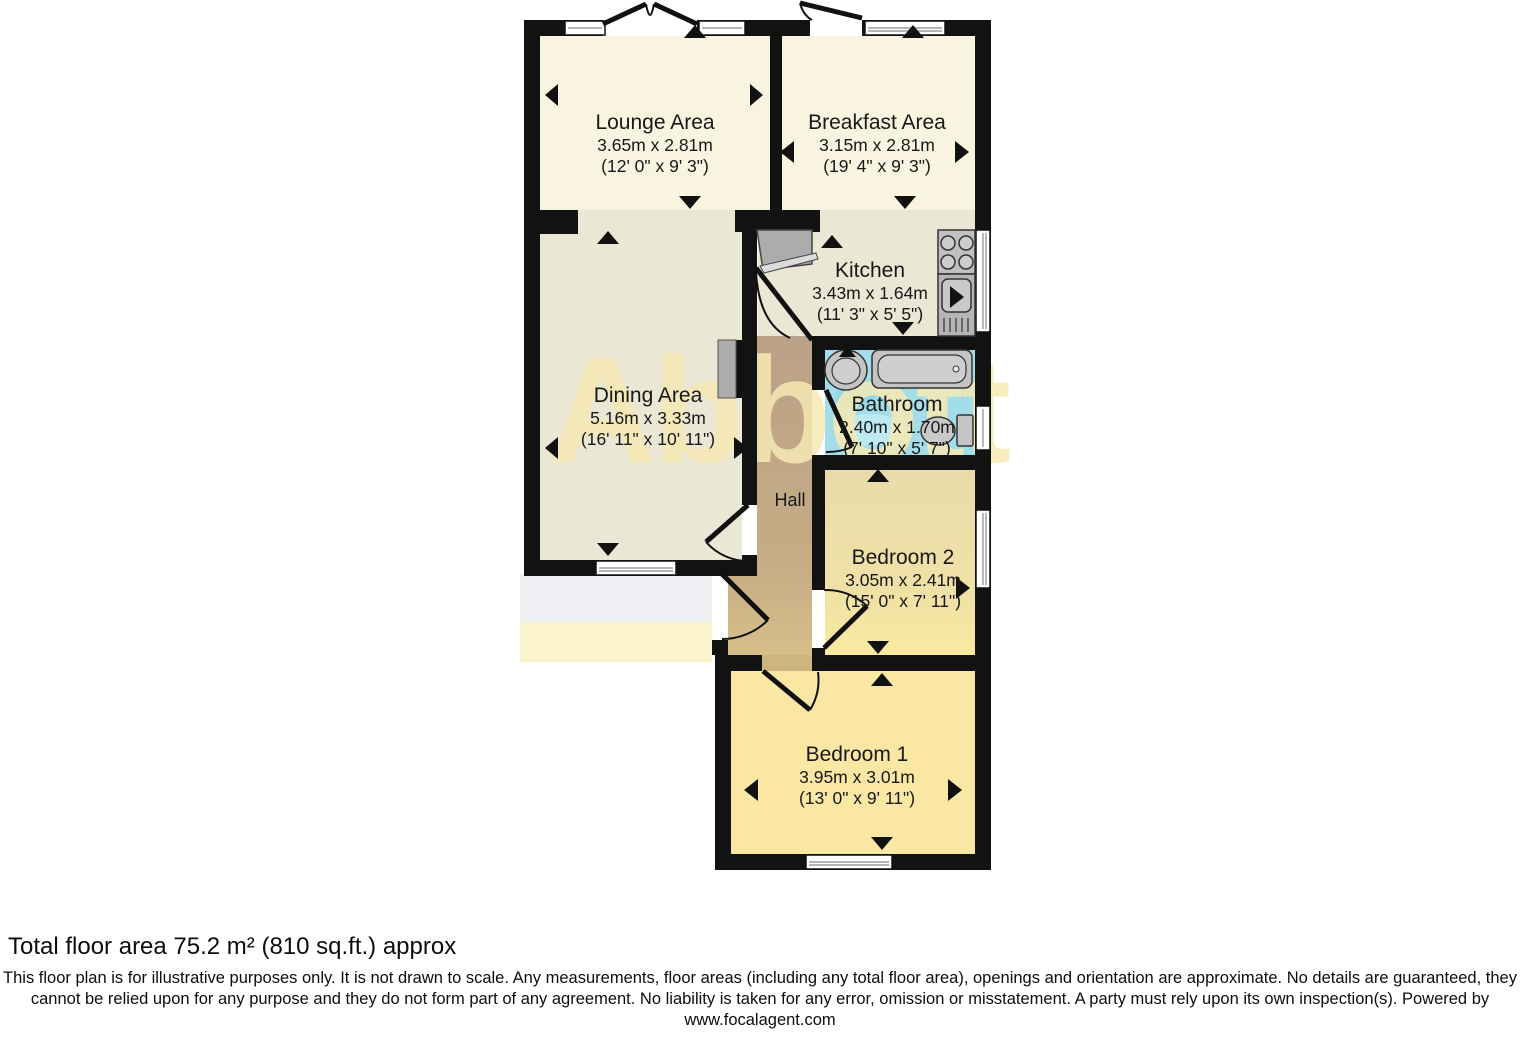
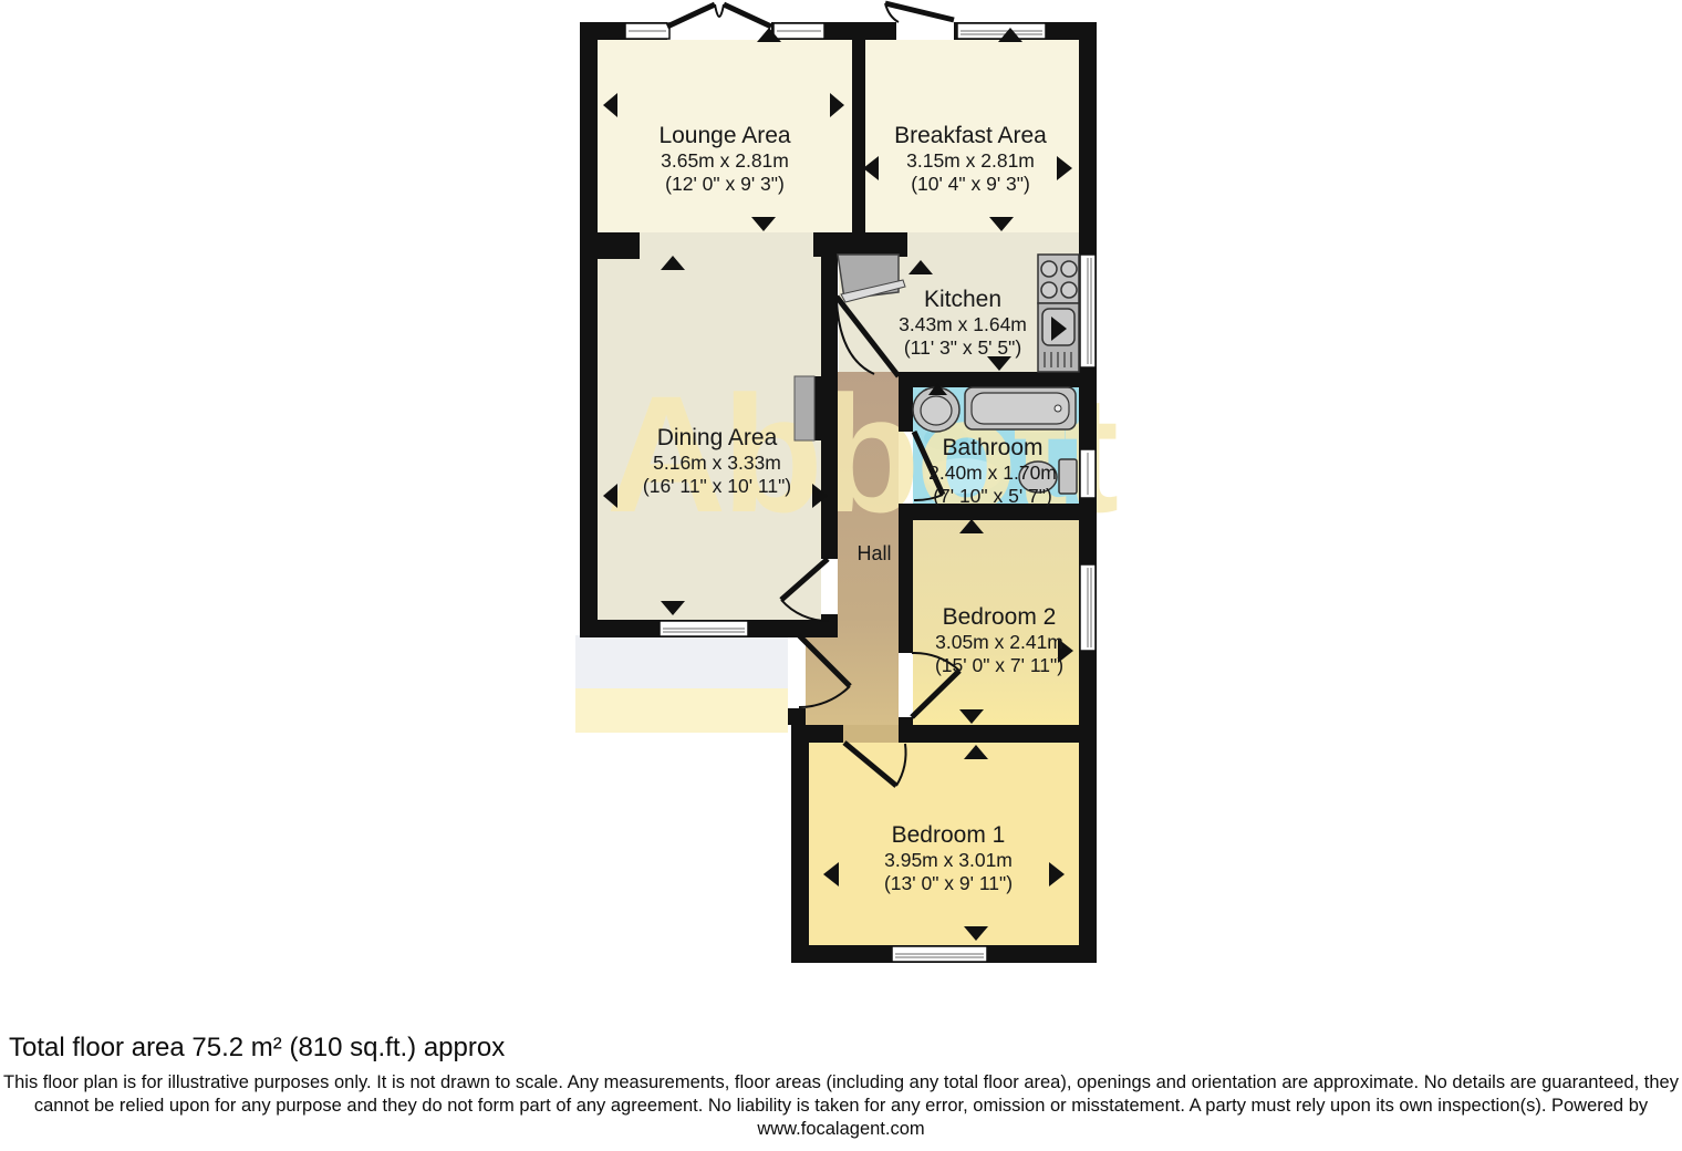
  Abbot
  Lounge Area
  3.65m x 2.81m
  (12' 0" x 9' 3")
  Breakfast Area
  3.15m x 2.81m
- (19' 4" x 9' 3")
+ (10' 4" x 9' 3")
  Kitchen
  3.43m x 1.64m
  (11' 3" x 5' 5")
  Dining Area
  5.16m x 3.33m
  (16' 11" x 10' 11")
  Bathroom
  2.40m x 1.70m
  (7' 10" x 5' 7")
  Hall
  Bedroom 2
  3.05m x 2.41m
  (15' 0" x 7' 11")
  Bedroom 1
  3.95m x 3.01m
  (13' 0" x 9' 11")
  Total floor area 75.2 m² (810 sq.ft.) approx
  This floor plan is for illustrative purposes only. It is not drawn to scale. Any measurements, floor areas (including any total floor area), openings and orientation are approximate. No details are guaranteed, they cannot be relied upon for any purpose and they do not form part of any agreement. No liability is taken for any error, omission or misstatement. A party must rely upon its own inspection(s). Powered by www.focalagent.com
